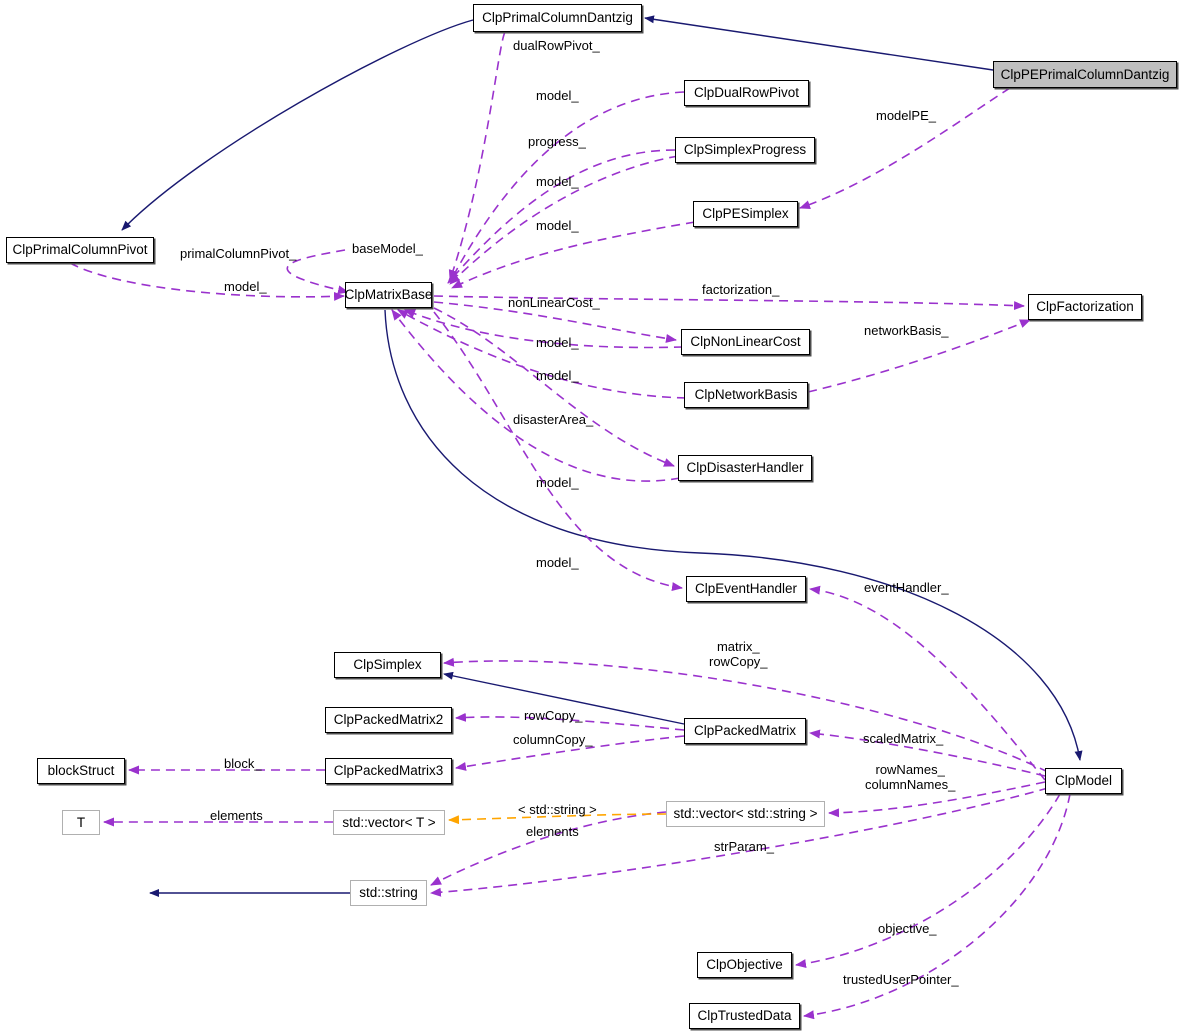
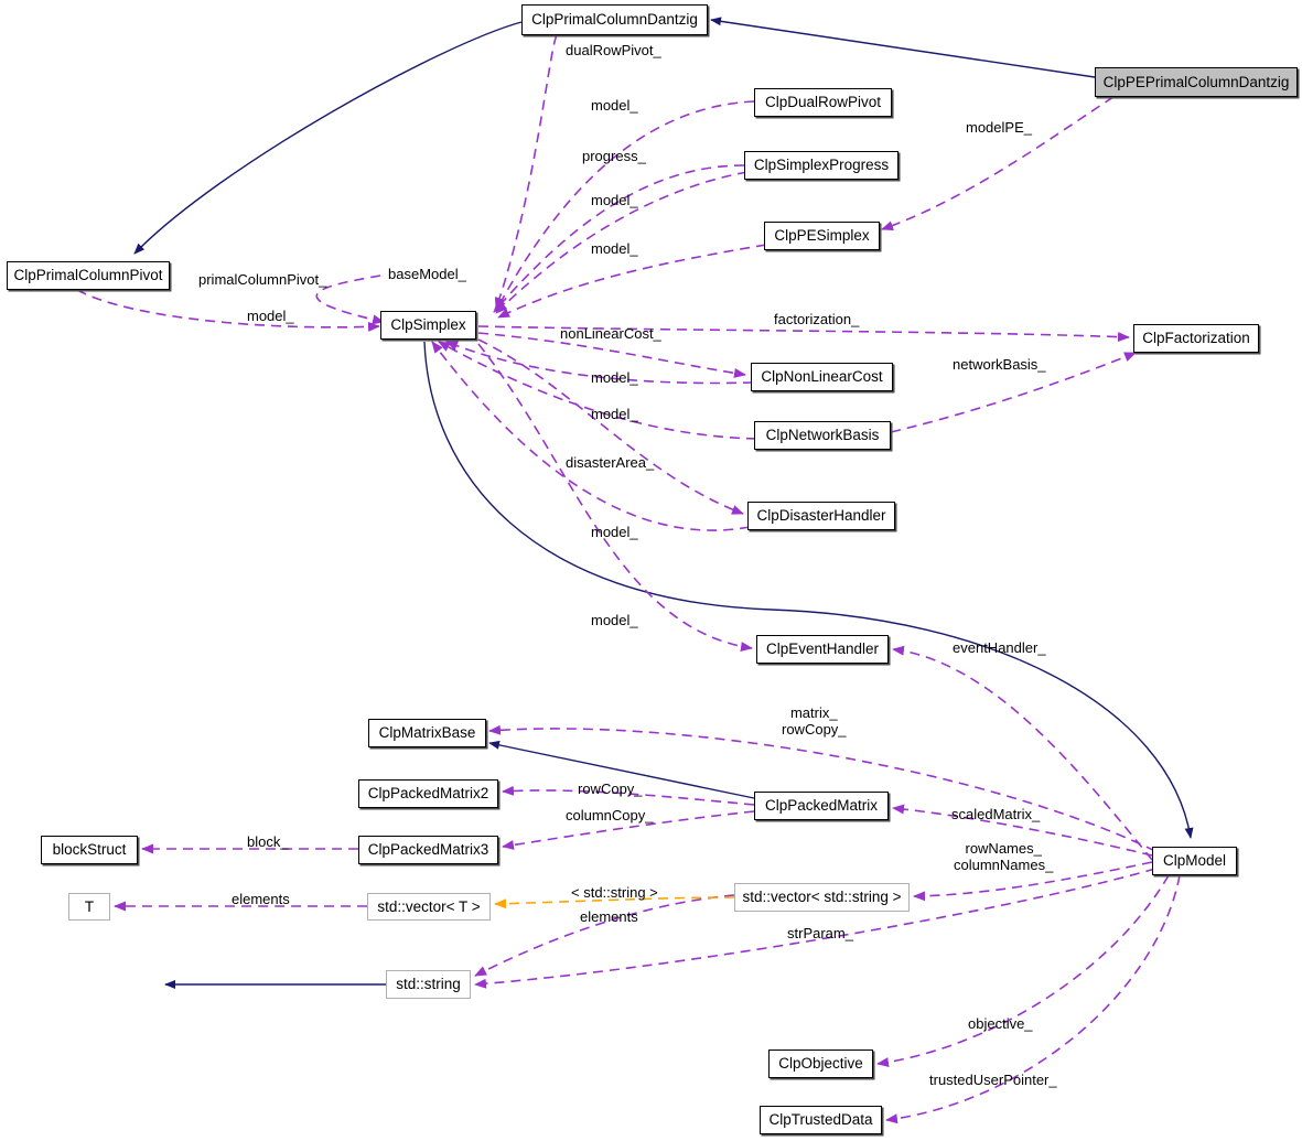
  ClpPrimalColumnDantzig
  ClpPEPrimalColumnDantzig
  ClpDualRowPivot
  ClpSimplexProgress
  ClpPESimplex
  ClpPrimalColumnPivot
- ClpMatrixBase
+ ClpSimplex
  ClpFactorization
  ClpNonLinearCost
  ClpNetworkBasis
  ClpDisasterHandler
  ClpEventHandler
- ClpSimplex
+ ClpMatrixBase
  ClpPackedMatrix2
  ClpPackedMatrix
  blockStruct
  ClpPackedMatrix3
  ClpModel
  T
  std::vector< T >
  std::vector< std::string >
  std::string
  ClpObjective
  ClpTrustedData
  dualRowPivot_
  model_
  modelPE_
  progress_
  model_
  model_
  baseModel_
  primalColumnPivot_
  factorization_
  model_
  nonLinearCost_
  networkBasis_
  model_
  model_
  disasterArea_
  model_
  model_
  eventHandler_
  matrix_
  rowCopy_
  rowCopy_
  scaledMatrix_
  columnCopy_
  block_
  rowNames_
  columnNames_
  < std::string >
  elements
  elements
  strParam_
  objective_
  trustedUserPointer_
